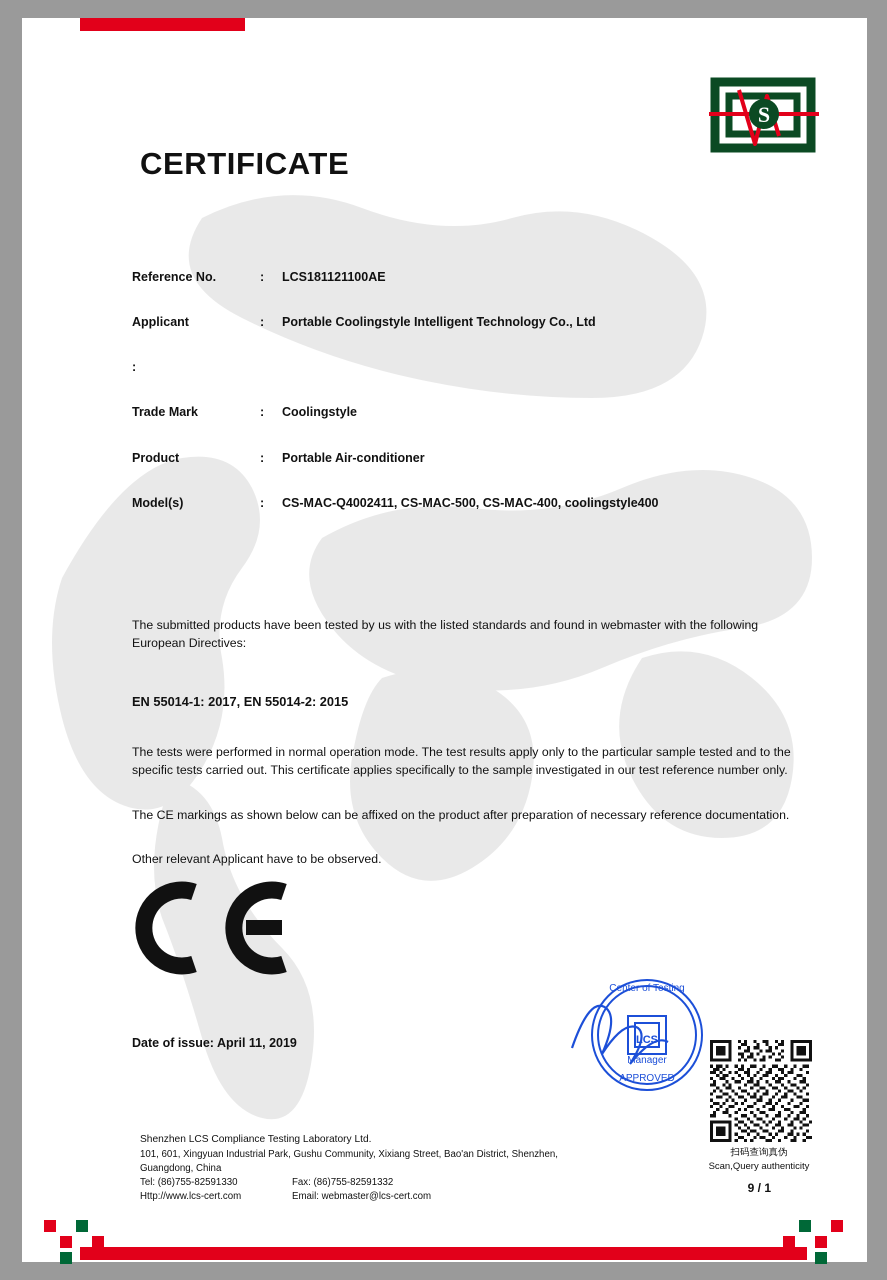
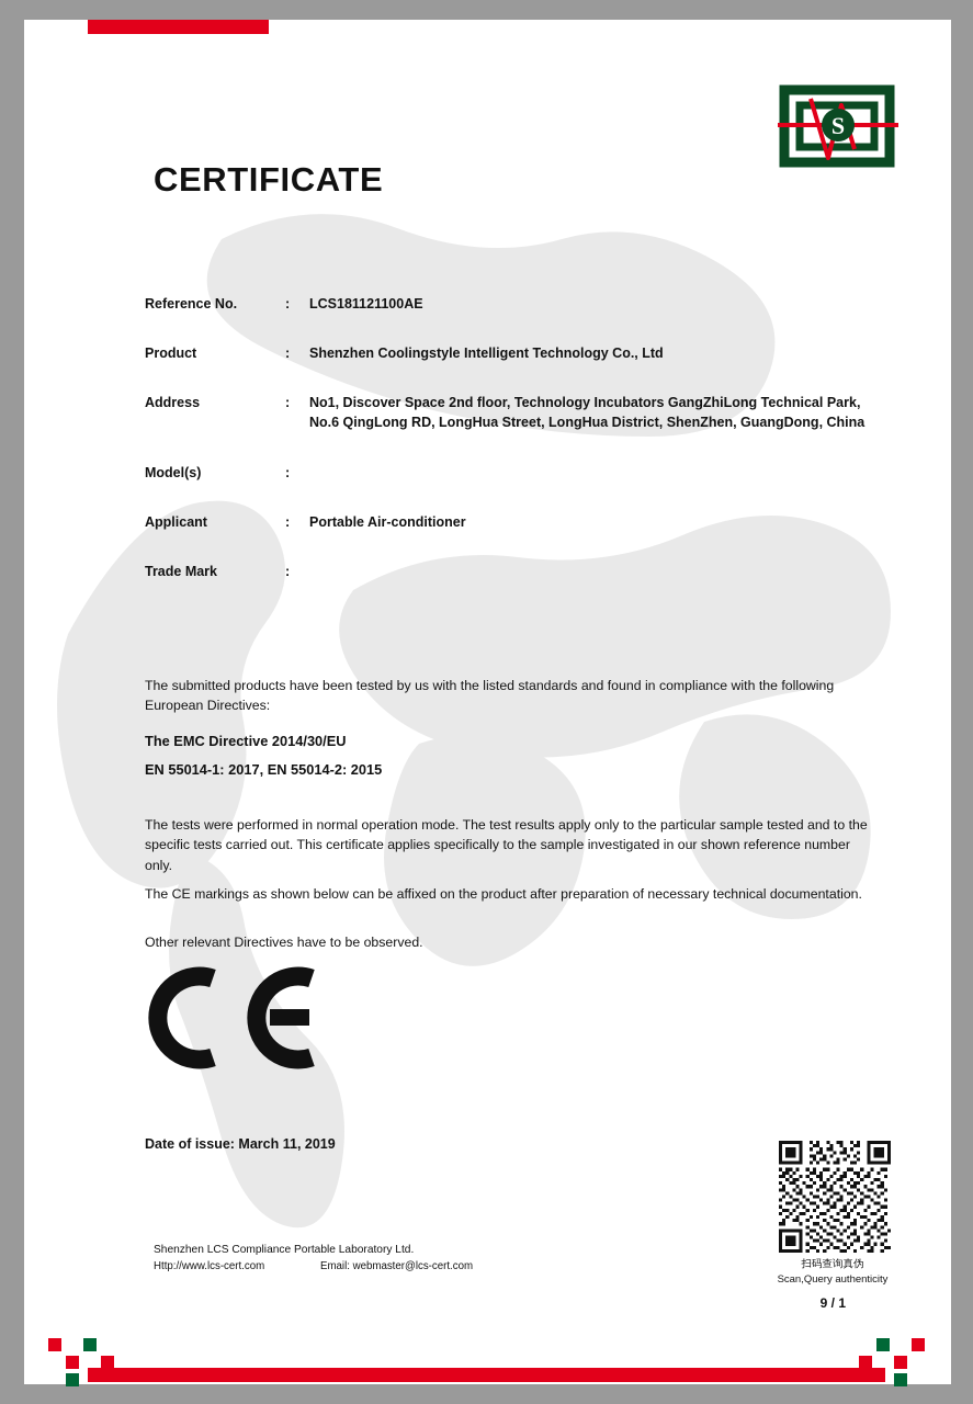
  S
  CERTIFICATE
  Reference No.
  :
  LCS181121100AE
- Applicant
+ Product
  :
- Portable Coolingstyle Intelligent Technology Co., Ltd
+ Shenzhen Coolingstyle Intelligent Technology Co., Ltd
+ Address
  :
+ No1, Discover Space 2nd floor, Technology Incubators GangZhiLong Technical Park, No.6 QingLong RD, LongHua Street, LongHua District, ShenZhen, GuangDong, China
- Trade Mark
+ Model(s)
  :
- Coolingstyle
- Product
+ Applicant
  :
  Portable Air-conditioner
- Model(s)
+ Trade Mark
  :
- CS-MAC-Q4002411, CS-MAC-500, CS-MAC-400, coolingstyle400
- The submitted products have been tested by us with the listed standards and found in webmaster with the following European Directives:
+ The submitted products have been tested by us with the listed standards and found in compliance with the following European Directives:
+ The EMC Directive 2014/30/EU
  EN 55014-1: 2017, EN 55014-2: 2015
- The tests were performed in normal operation mode. The test results apply only to the particular sample tested and to the specific tests carried out. This certificate applies specifically to the sample investigated in our test reference number only.
+ The tests were performed in normal operation mode. The test results apply only to the particular sample tested and to the specific tests carried out. This certificate applies specifically to the sample investigated in our shown reference number only.
- The CE markings as shown below can be affixed on the product after preparation of necessary reference documentation.
+ The CE markings as shown below can be affixed on the product after preparation of necessary technical documentation.
- Other relevant Applicant have to be observed.
+ Other relevant Directives have to be observed.
- Date of issue: April 11, 2019
+ Date of issue: March 11, 2019
- Center of Testing
- LCS
- Manager
- APPROVED
  扫码查询真伪
  Scan,Query authenticity
- Shenzhen LCS Compliance Testing Laboratory Ltd.
+ Shenzhen LCS Compliance Portable Laboratory Ltd.
- 101, 601, Xingyuan Industrial Park, Gushu Community, Xixiang Street, Bao'an District, Shenzhen,
- Guangdong, China
- Tel: (86)755-82591330
- Fax: (86)755-82591332
  Http://www.lcs-cert.com
  Email: webmaster@lcs-cert.com
  9 / 1
